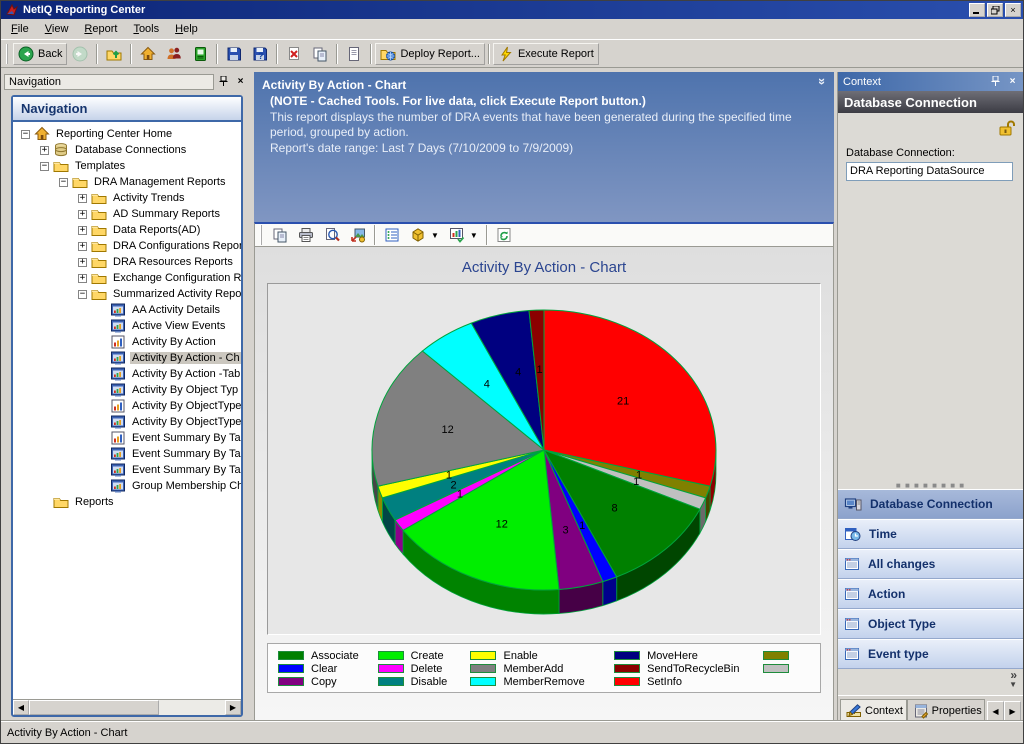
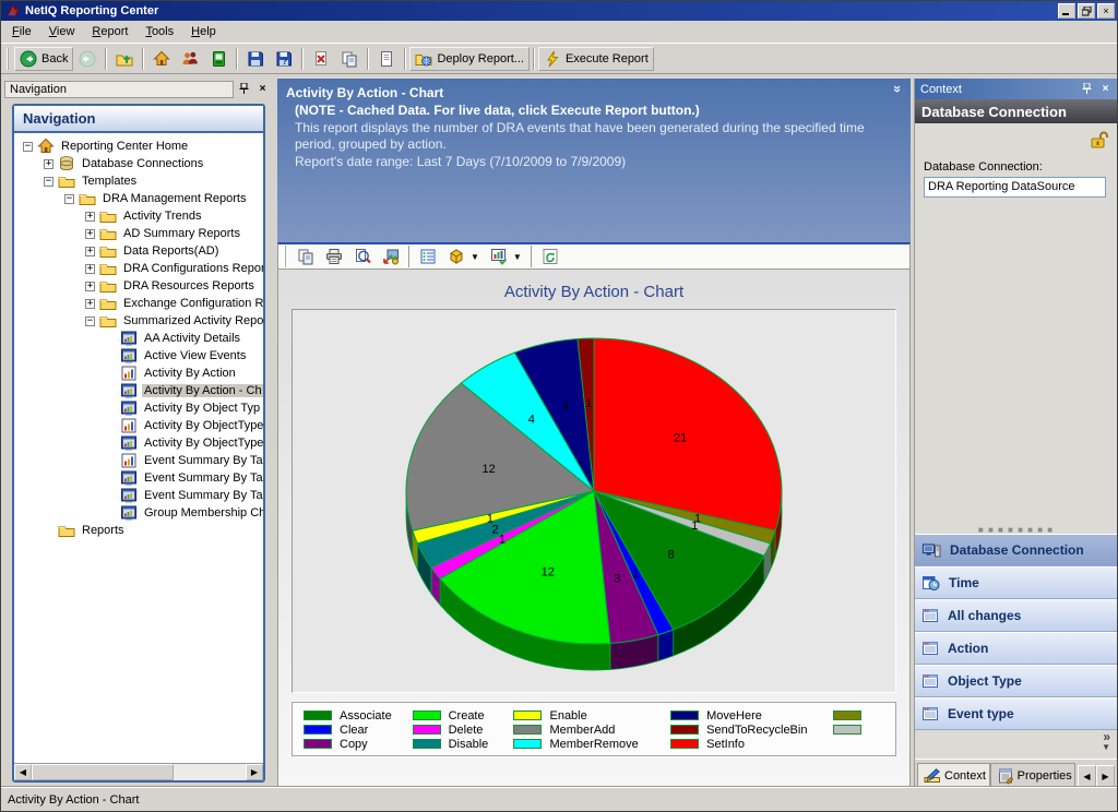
  NetIQ Reporting Center
  ×
  File
  View
  Report
  Tools
  Help
  Back
  ?
  Deploy Report...
  Execute Report
  Navigation
  ×
  Navigation
  −
  Reporting Center Home
  +
  Database Connections
  −
  Templates
  −
  DRA Management Reports
  +
  Activity Trends
  +
  AD Summary Reports
  +
  Data Reports(AD)
  +
  DRA Configurations Repor
  +
  DRA Resources Reports
  +
  Exchange Configuration R
  −
  Summarized Activity Repo
  AA Activity Details
  Active View Events
  Activity By Action
  Activity By Action - Ch
- Activity By Action -Tab
  Activity By Object Typ
  Activity By ObjectType
  Activity By ObjectType
  Event Summary By Ta
  Event Summary By Ta
  Event Summary By Ta
  Group Membership Ch
  Reports
  ◀
  ▶
  Activity By Action - Chart
- (NOTE - Cached Tools. For live data, click Execute Report button.)
+ (NOTE - Cached Data. For live data, click Execute Report button.)
  This report displays the number of DRA events that have been generated during the specified time period, grouped by action.
  Report's date range: Last 7 Days (7/10/2009 to 7/9/2009)
  ▼
  ▼
  Activity By Action - Chart
  21
  1
  1
  8
  1
  3
  12
  1
  2
  1
  12
  4
  4
  1
  Associate
  Clear
  Copy
  Create
  Delete
  Disable
  Enable
  MemberAdd
  MemberRemove
  MoveHere
  SendToRecycleBin
  SetInfo
  Context
  ×
  Database Connection
  Database Connection:
  DRA Reporting DataSource
  ■ ■ ■ ■ ■ ■ ■ ■
  Database Connection
  Time
  All changes
  Action
  Object Type
  Event type
  »
  ▼
  Context
  Properties
  ◀
  ▶
  Activity By Action - Chart
